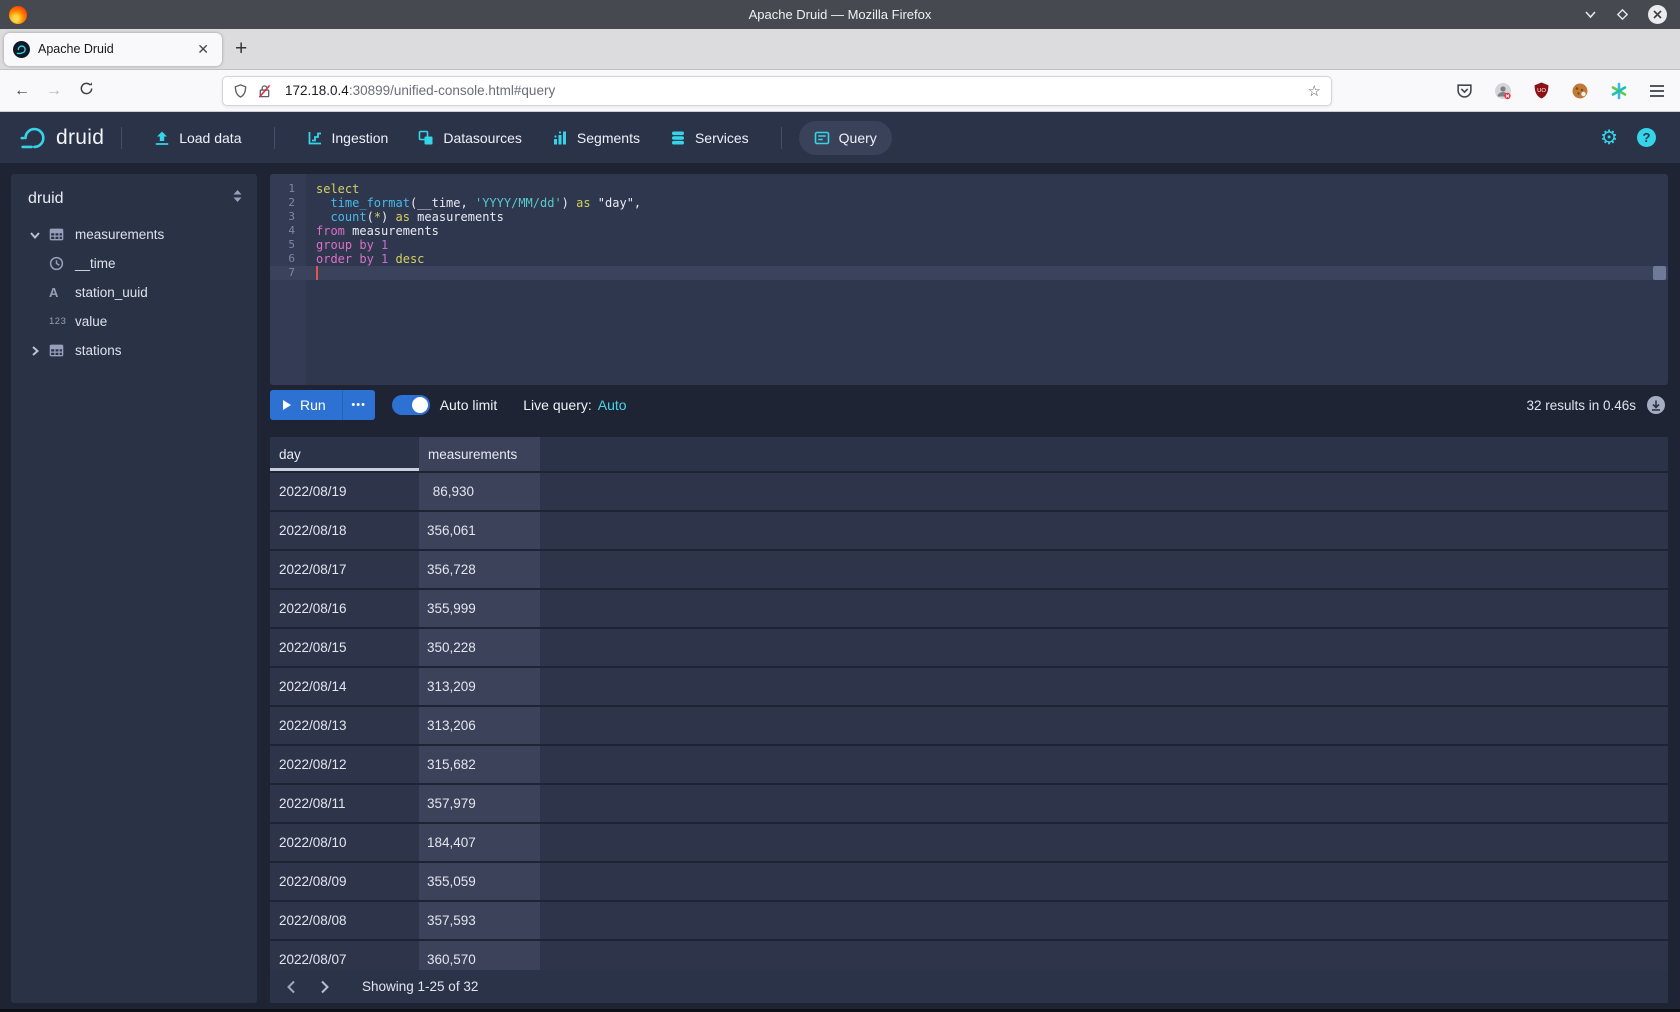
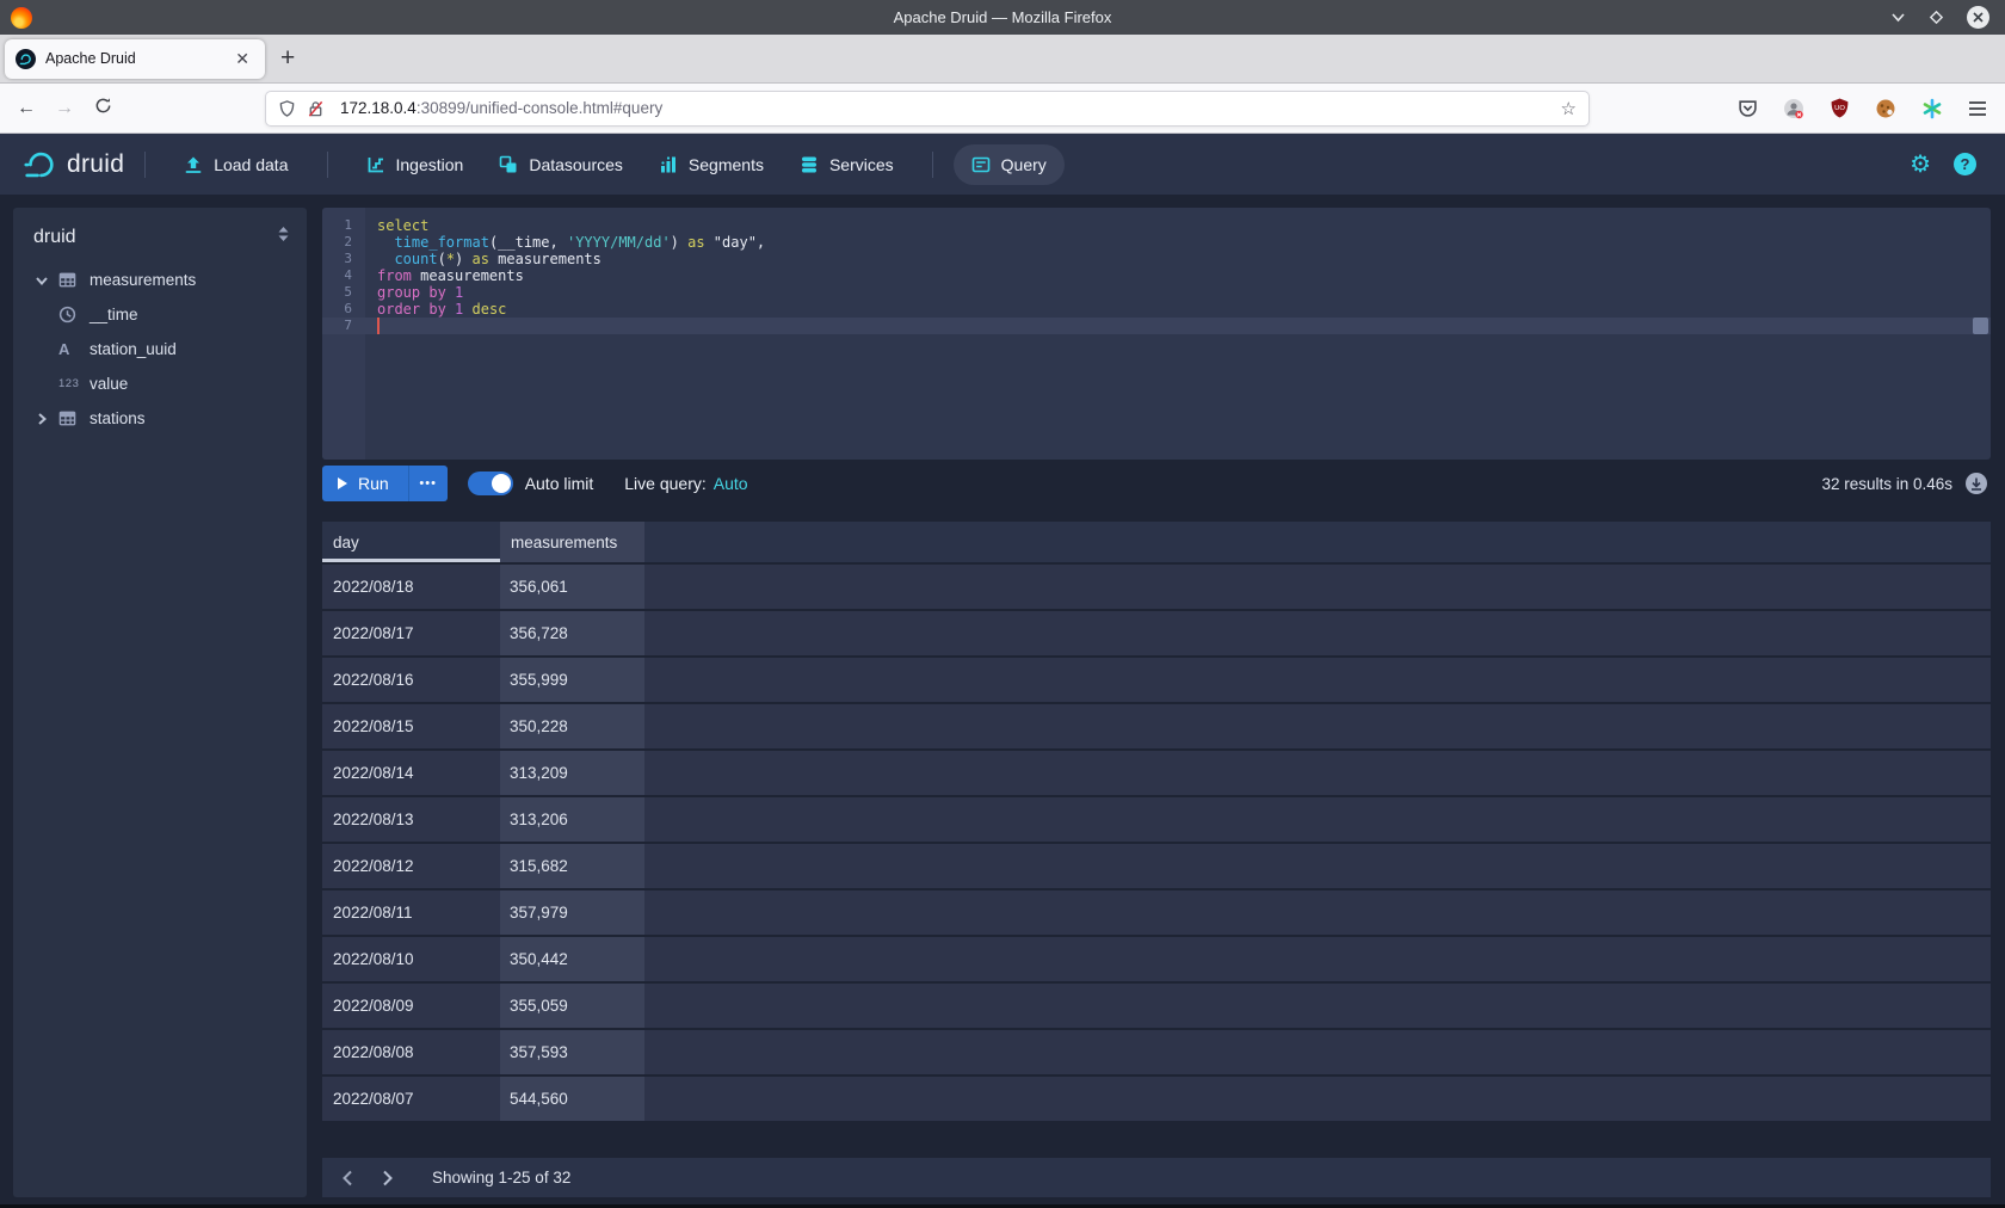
  Apache Druid — Mozilla Firefox
  Apache Druid
  ✕
  +
  ←
  →
  172.18.0.4:30899/unified-console.html#query
  ☆
  druid
  Load data
  Ingestion
  Datasources
  Segments
  Services
  Query
  ⚙
  ?
  druid
  measurements
  __time
  A
  station_uuid
  123
  value
  stations
  1
  2
  3
  4
  5
  6
  7
  select
  time_format(__time, 'YYYY/MM/dd') as "day",
  count(*) as measurements
  from measurements
  group by 1
  order by 1 desc
  Run
  •••
  Auto limit
  Live query:
  Auto
  32 results in 0.46s
  day
  measurements
- 2022/08/19
- 86,930
  2022/08/18
  356,061
  2022/08/17
  356,728
  2022/08/16
  355,999
  2022/08/15
  350,228
  2022/08/14
  313,209
  2022/08/13
  313,206
  2022/08/12
  315,682
  2022/08/11
  357,979
  2022/08/10
- 184,407
+ 350,442
  2022/08/09
  355,059
  2022/08/08
  357,593
  2022/08/07
- 360,570
+ 544,560
  Showing 1-25 of 32
